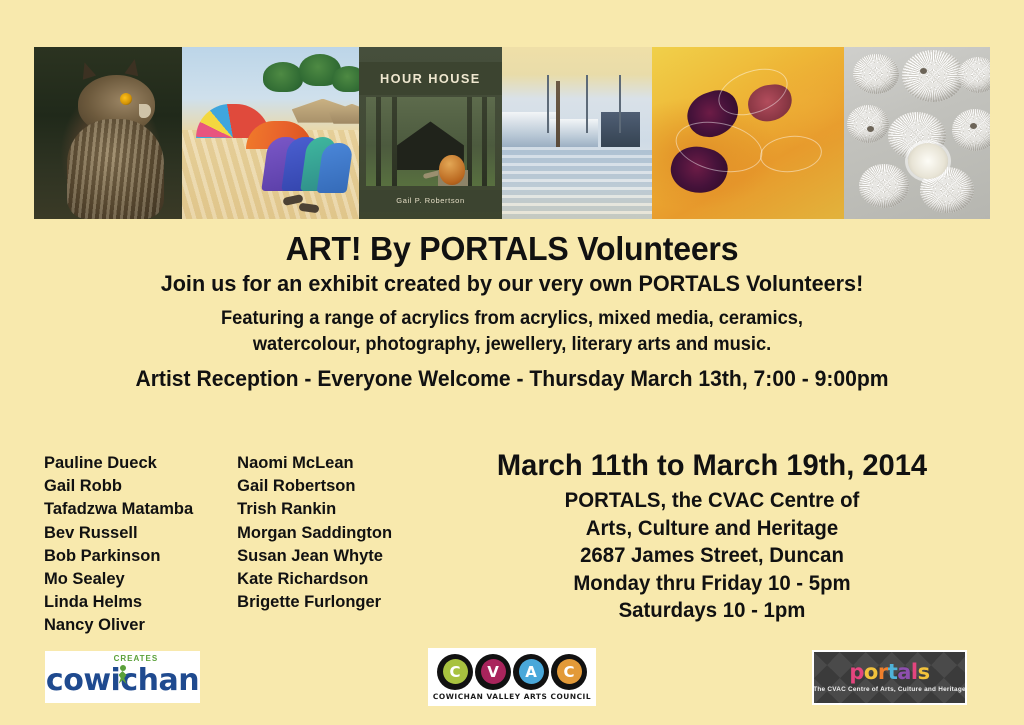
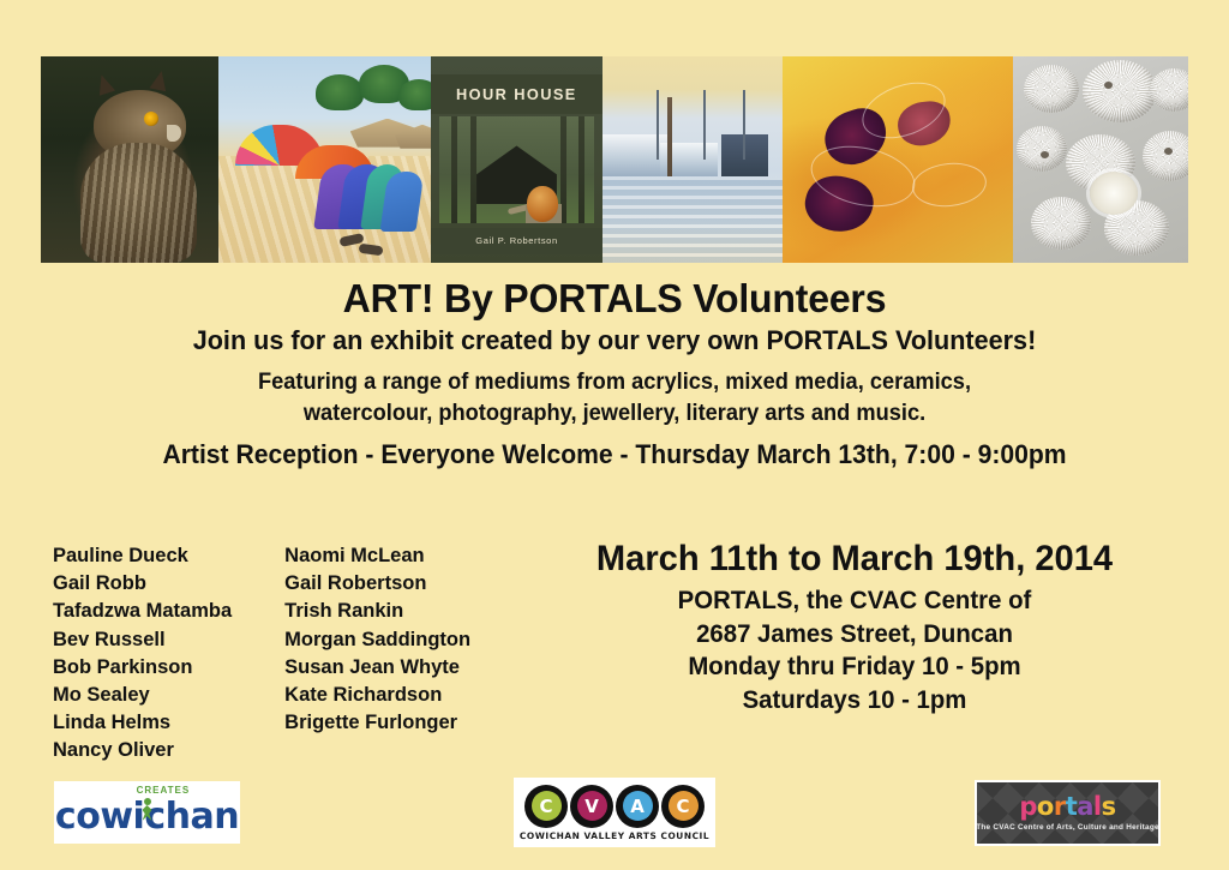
  HOUR HOUSE
  Gail P. Robertson
  ART! By PORTALS Volunteers
  Join us for an exhibit created by our very own PORTALS Volunteers!
- Featuring a range of acrylics from acrylics, mixed media, ceramics,
+ Featuring a range of mediums from acrylics, mixed media, ceramics,
  watercolour, photography, jewellery, literary arts and music.
  Artist Reception - Everyone Welcome - Thursday March 13th, 7:00 - 9:00pm
  Pauline Dueck
  Gail Robb
  Tafadzwa Matamba
  Bev Russell
  Bob Parkinson
  Mo Sealey
  Linda Helms
  Nancy Oliver
  Naomi McLean
  Gail Robertson
  Trish Rankin
  Morgan Saddington
  Susan Jean Whyte
  Kate Richardson
  Brigette Furlonger
  March 11th to March 19th, 2014
  PORTALS, the CVAC Centre of
- Arts, Culture and Heritage
  2687 James Street, Duncan
  Monday thru Friday 10 - 5pm
  Saturdays 10 - 1pm
  CREATES
  cowichan
  C
  V
  A
  C
  COWICHAN VALLEY ARTS COUNCIL
  portals
